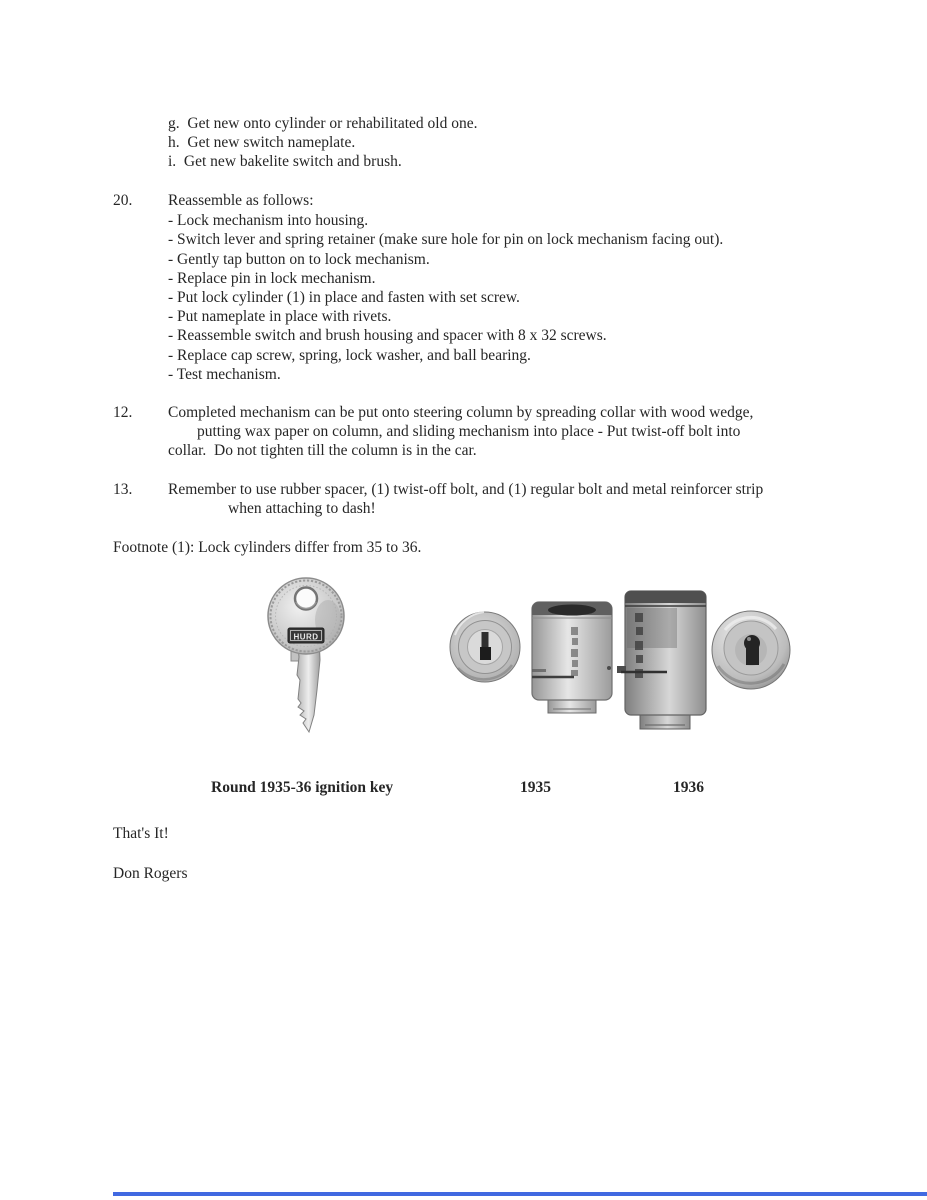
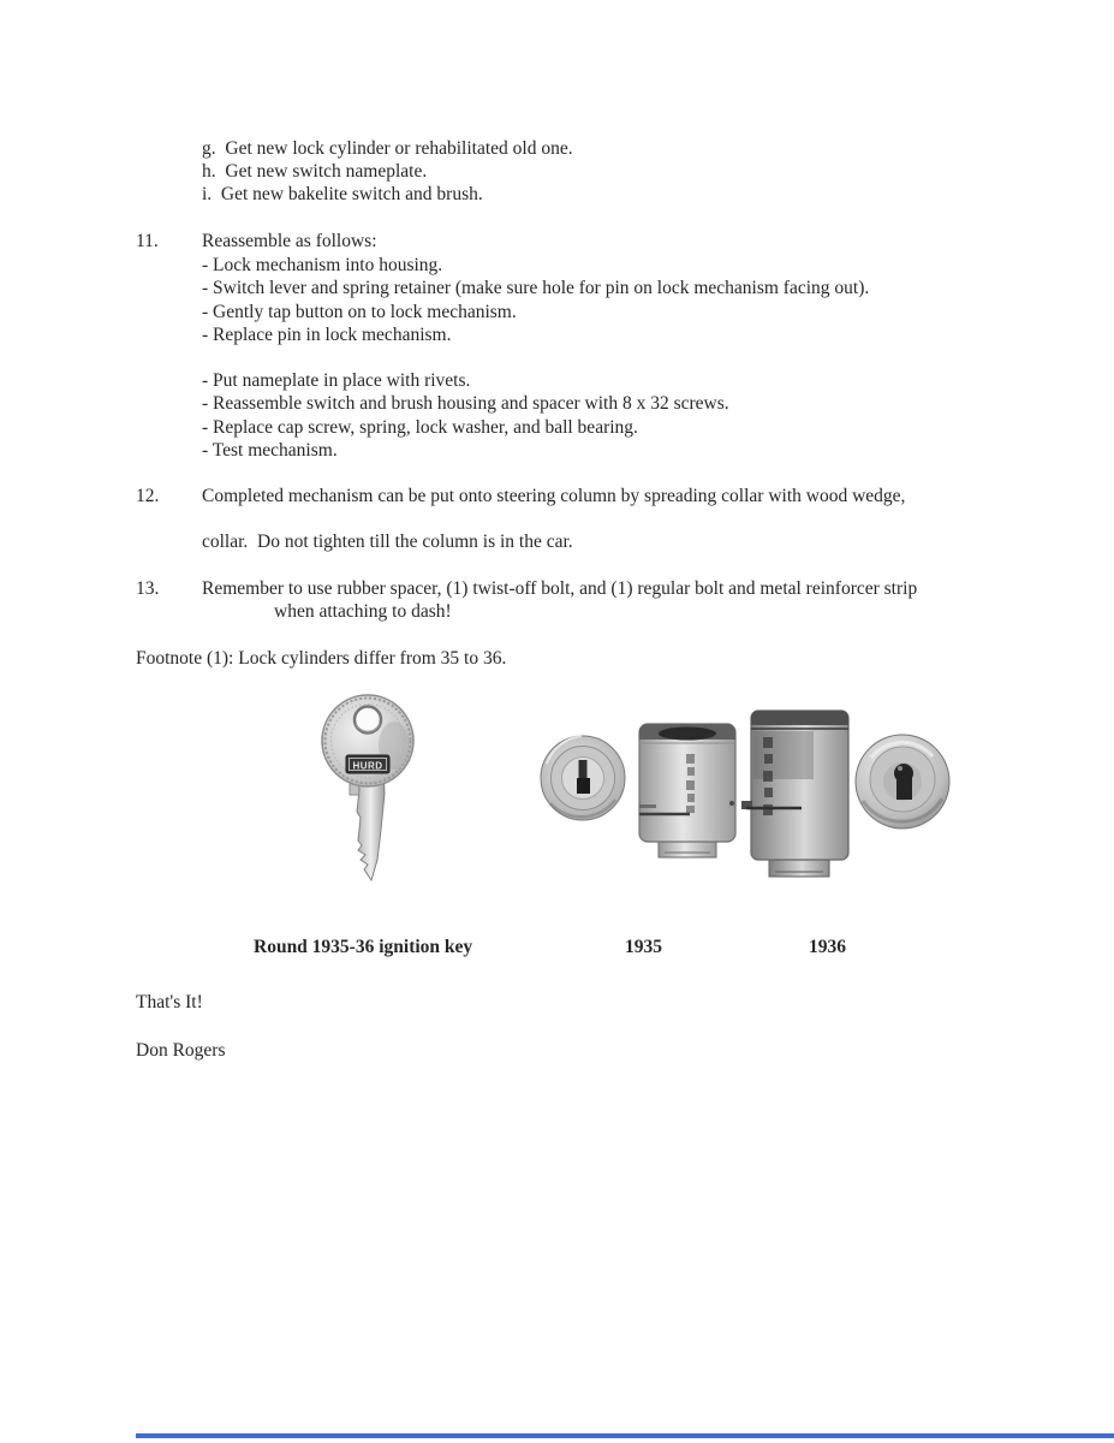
- g. Get new onto cylinder or rehabilitated old one.
+ g. Get new lock cylinder or rehabilitated old one.
  h. Get new switch nameplate.
  i. Get new bakelite switch and brush.
- 20.
+ 11.
  Reassemble as follows:
  - Lock mechanism into housing.
  - Switch lever and spring retainer (make sure hole for pin on lock mechanism facing out).
  - Gently tap button on to lock mechanism.
  - Replace pin in lock mechanism.
- - Put lock cylinder (1) in place and fasten with set screw.
  - Put nameplate in place with rivets.
  - Reassemble switch and brush housing and spacer with 8 x 32 screws.
  - Replace cap screw, spring, lock washer, and ball bearing.
  - Test mechanism.
  12.
  Completed mechanism can be put onto steering column by spreading collar with wood wedge,
- putting wax paper on column, and sliding mechanism into place - Put twist-off bolt into
  collar. Do not tighten till the column is in the car.
  13.
  Remember to use rubber spacer, (1) twist-off bolt, and (1) regular bolt and metal reinforcer strip
  when attaching to dash!
  Footnote (1): Lock cylinders differ from 35 to 36.
  HURD
  Round 1935-36 ignition key
  1935
  1936
  That's It!
  Don Rogers
